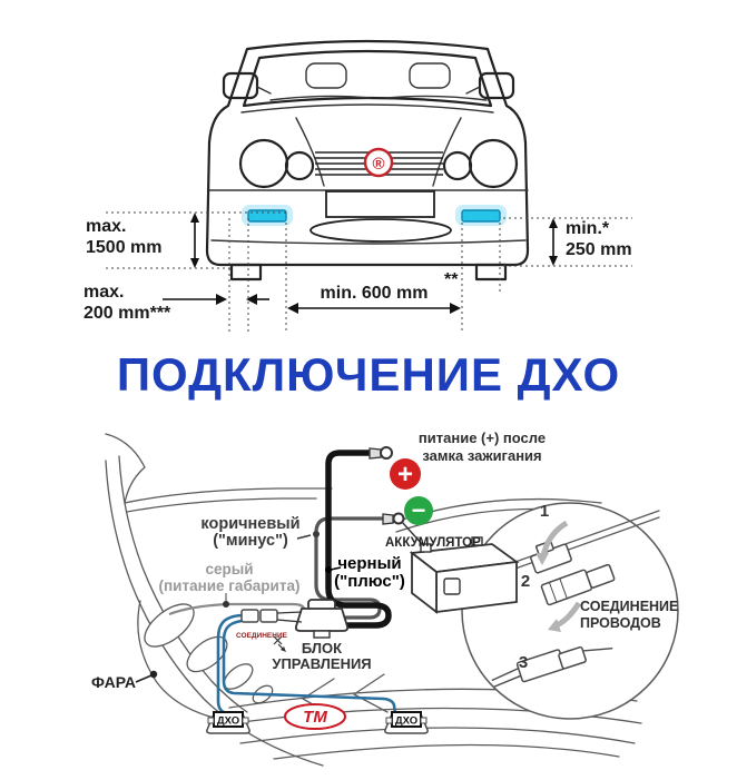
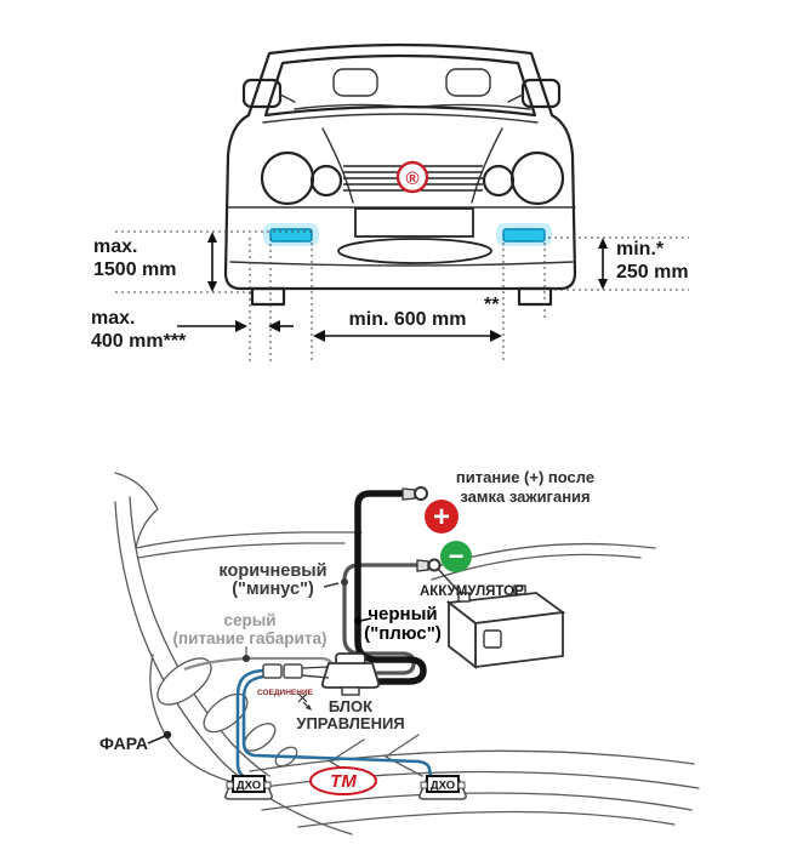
  ®
  max.
  1500 mm
  min.*
  250 mm
  min. 600 mm
  **
  max.
- 200 mm***
+ 400 mm***
- ПОДКЛЮЧЕНИЕ ДХО
- 1
- 2
- 3
- СОЕДИНЕНИЕ
- ПРОВОДОВ
  +
  −
  ДХО
  ДХО
  ТМ
  питание (+) после
  замка зажигания
  коричневый
  ("минус")
  черный
  ("плюс")
  серый
  (питание габарита)
  АККУМУЛЯТОР
  БЛОК
  УПРАВЛЕНИЯ
  ФАРА
